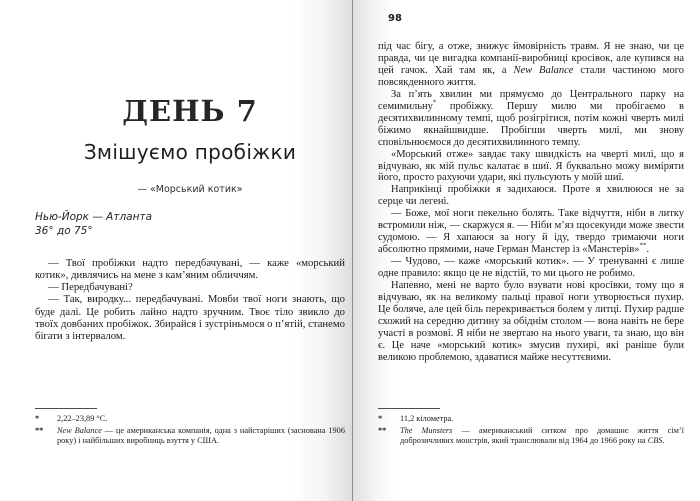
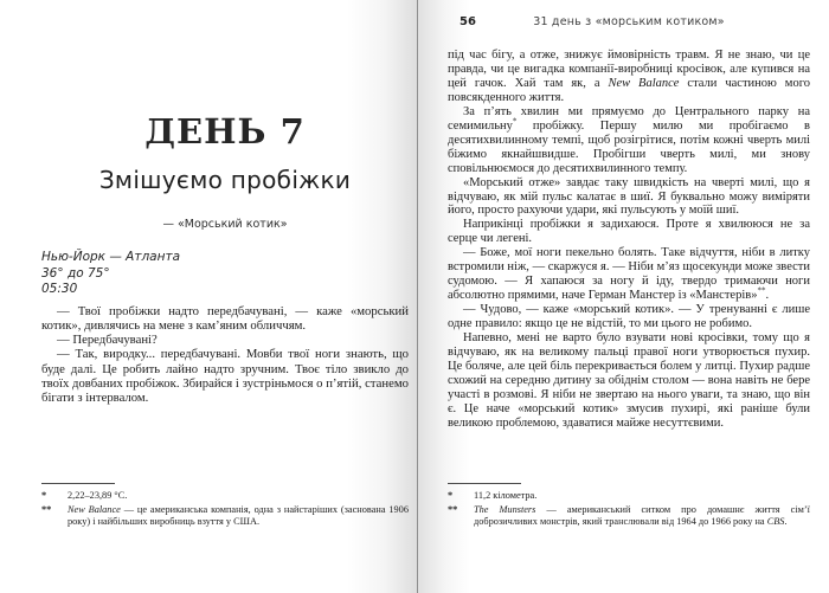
  ДЕНЬ 7
  Змішуємо пробіжки
  — «Морський котик»
  Нью-Йорк — Атланта
  36° до 75°
+ 05:30
  — Твої пробіжки надто передбачувані, — каже «морський котик», дивлячись на мене з кам’яним обличчям.
  — Передбачувані?
  — Так, виродку... передбачувані. Мовби твої ноги знають, що буде далі. Це робить лайно надто зручним. Твоє тіло звикло до твоїх довбаних пробіжок. Збирайся і зустріньмося о п’ятій, станемо бігати з інтервалом.
  *
  2,22–23,89 °C.
  **
  New Balance — це американська компанія, одна з найстаріших (заснована 1906 року) і найбільших виробниць взуття у США.
- 98
+ 56
+ 31 день з «морським котиком»
  під час бігу, а отже, знижує ймовірність травм. Я не знаю, чи це правда, чи це вигадка компанії-виробниці кросівок, але купився на цей гачок. Хай там як, а New Balance стали частиною мого повсякденного життя.
  За п’ять хвилин ми прямуємо до Центрального парку на семимильну* пробіжку. Першу милю ми пробігаємо в десятихвилинному темпі, щоб розігрітися, потім кожні чверть милі біжимо якнайшвидше. Пробігши чверть милі, ми знову сповільнюємося до десятихвилинного темпу.
  «Морський отже» завдає таку швидкість на чверті милі, що я відчуваю, як мій пульс калатає в шиї. Я буквально можу виміряти його, просто рахуючи удари, які пульсують у моїй шиї.
  Наприкінці пробіжки я задихаюся. Проте я хвилююся не за серце чи легені.
  — Боже, мої ноги пекельно болять. Таке відчуття, ніби в литку встромили ніж, — скаржуся я. — Ніби м’яз щосекунди може звести судомою. — Я хапаюся за ногу й іду, твердо тримаючи ноги абсолютно прямими, наче Герман Манстер із «Манстерів»**.
  — Чудово, — каже «морський котик». — У тренуванні є лише одне правило: якщо це не відстій, то ми цього не робимо.
  Напевно, мені не варто було взувати нові кросівки, тому що я відчуваю, як на великому пальці правої ноги утворюється пухир. Це боляче, але цей біль перекривається болем у литці. Пухир радше схожий на середню дитину за обіднім столом — вона навіть не бере участі в розмові. Я ніби не звертаю на нього уваги, та знаю, що він є. Це наче «морський котик» змусив пухирі, які раніше були великою проблемою, здаватися майже несуттєвими.
  *
  11,2 кілометра.
  **
  The Munsters — американський ситком про домашнє життя сім’ї доброзичливих монстрів, який транслювали від 1964 до 1966 року на CBS.
